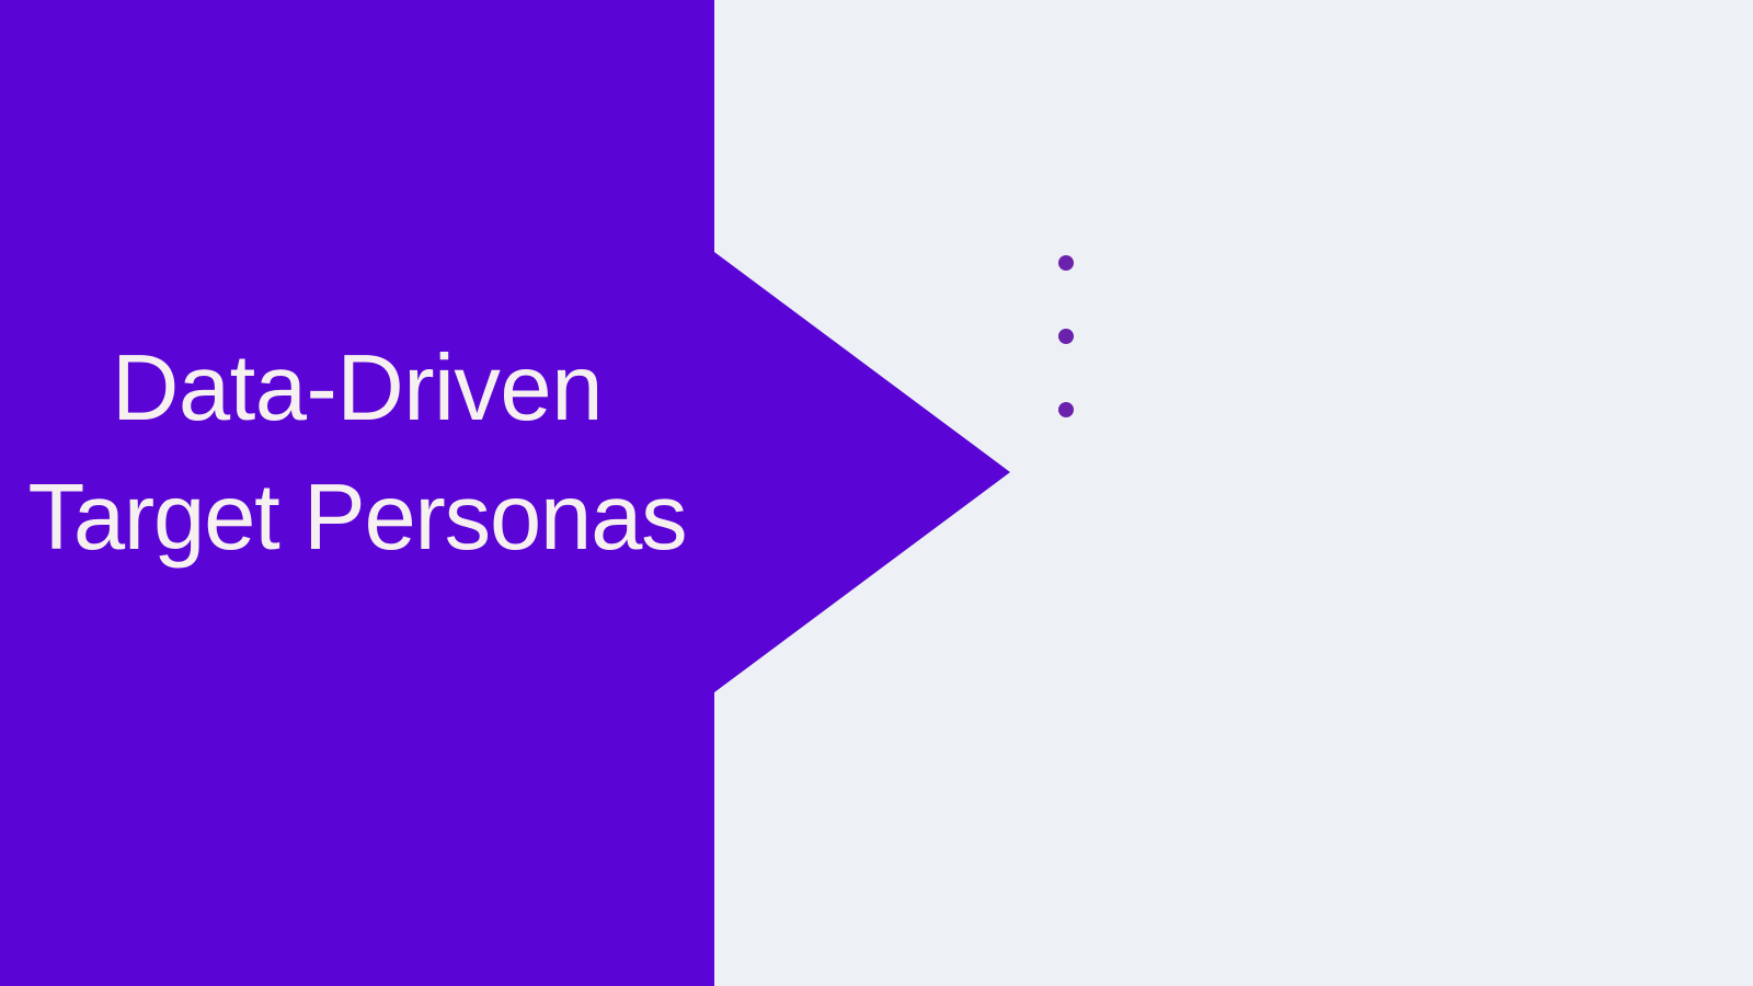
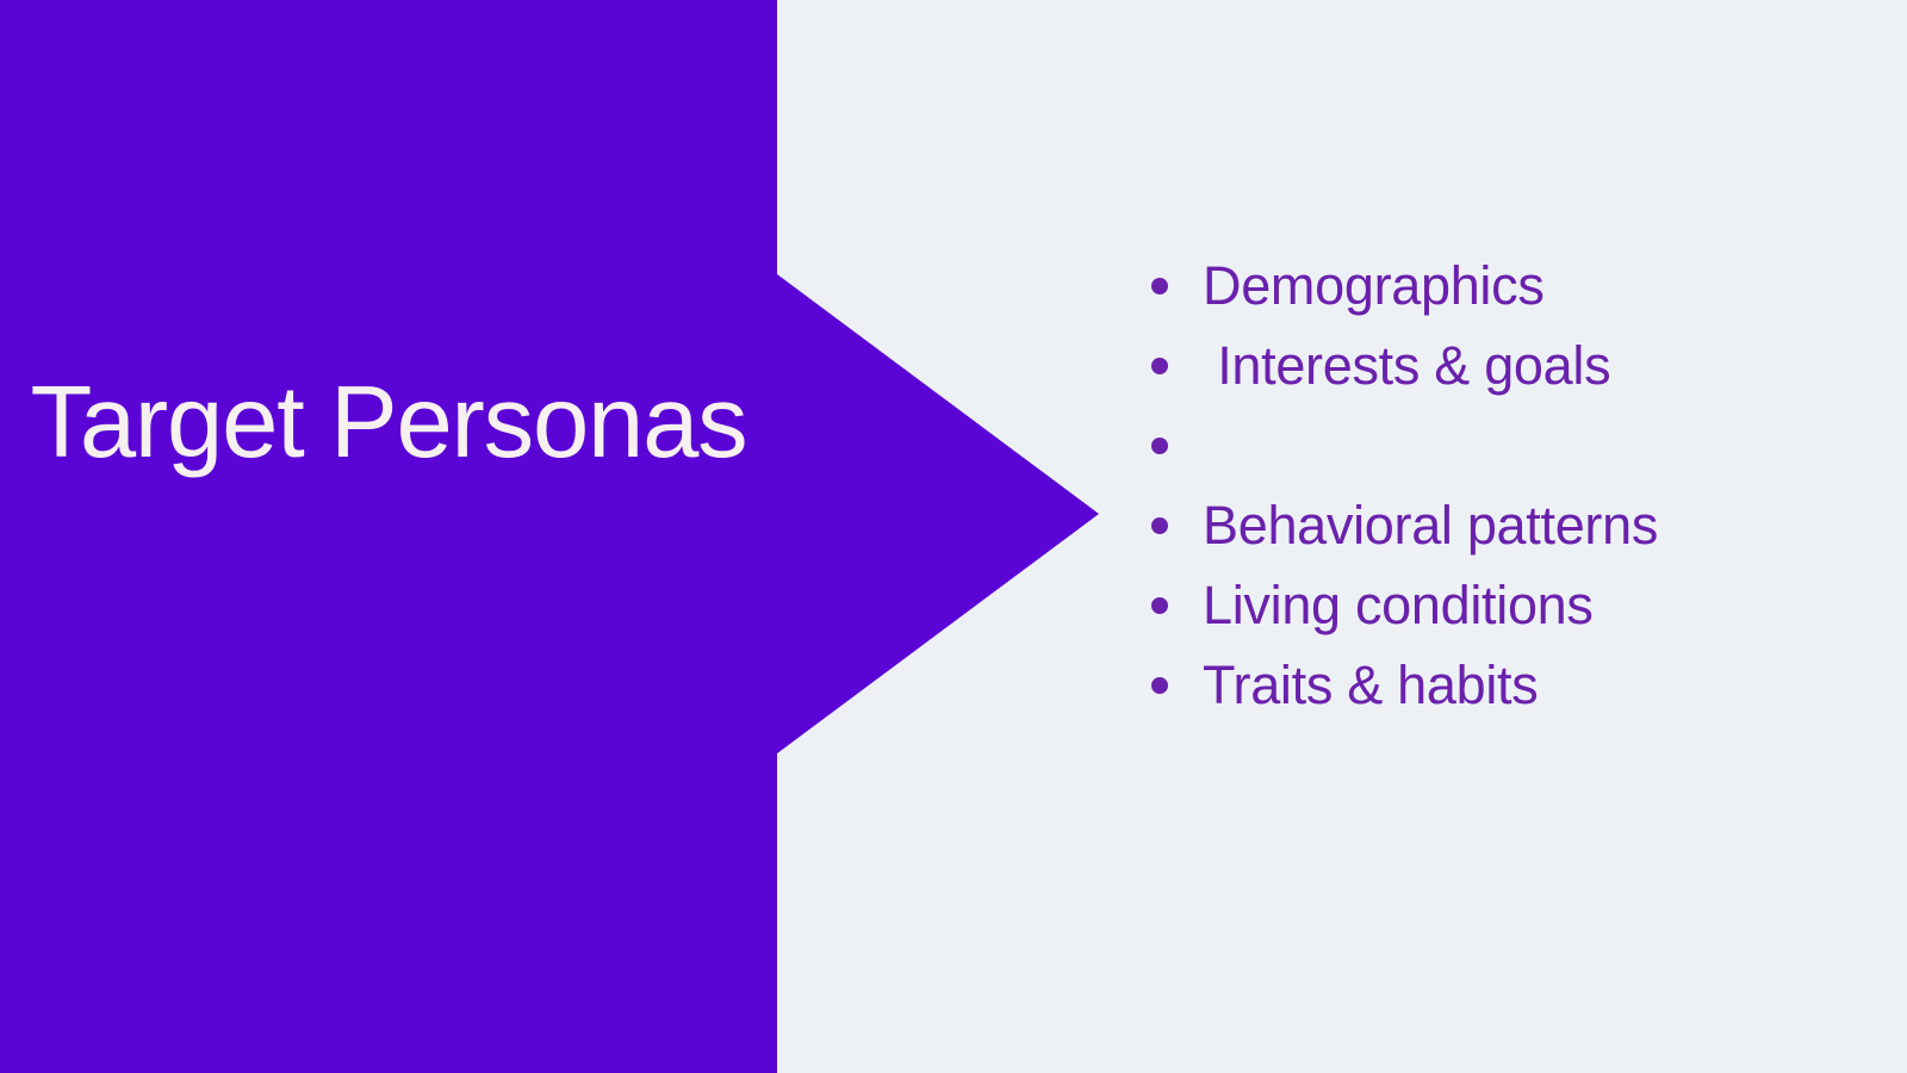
- Data-Driven
  Target Personas
+ Demographics
+ Interests & goals
+ Behavioral patterns
+ Living conditions
+ Traits & habits
